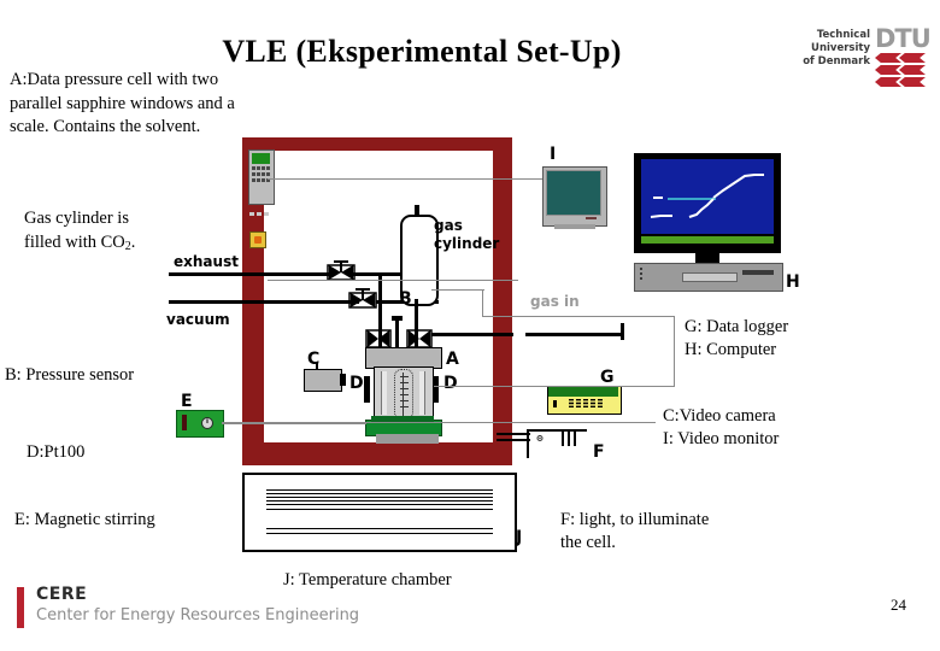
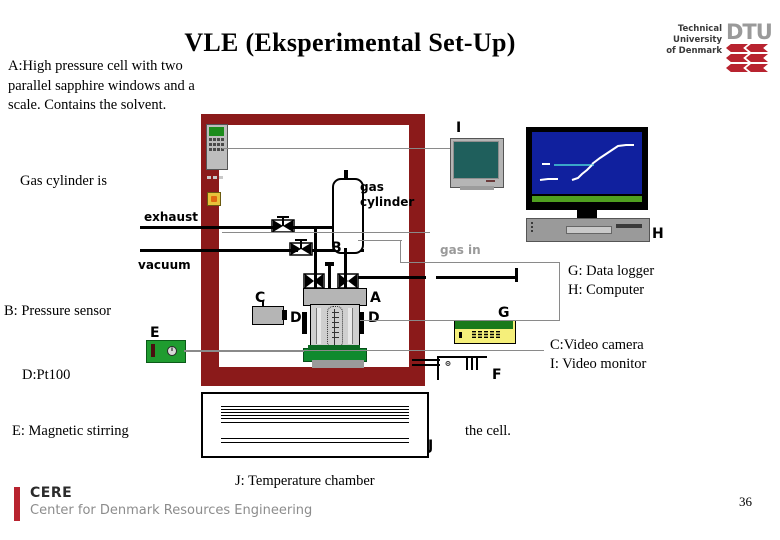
  VLE (Eksperimental Set-Up)
  Technical University
  of Denmark
  DTU
- A:Data pressure cell with two parallel sapphire windows and a scale. Contains the solvent.
+ A:High pressure cell with two parallel sapphire windows and a scale. Contains the solvent.
  Gas cylinder is
- filled with CO2.
  B: Pressure sensor
  D:Pt100
  E: Magnetic stirring
  J: Temperature chamber
  G: Data logger
  H: Computer
  C:Video camera
  I: Video monitor
- F: light, to illuminate
  the cell.
  exhaust
  vacuum
  gas
  cylinder
  B
  gas in
  A
  D
  D
  C
  F
  J
  E
  I
  H
  G
  CERE
- Center for Energy Resources Engineering
+ Center for Denmark Resources Engineering
- 24
+ 36
